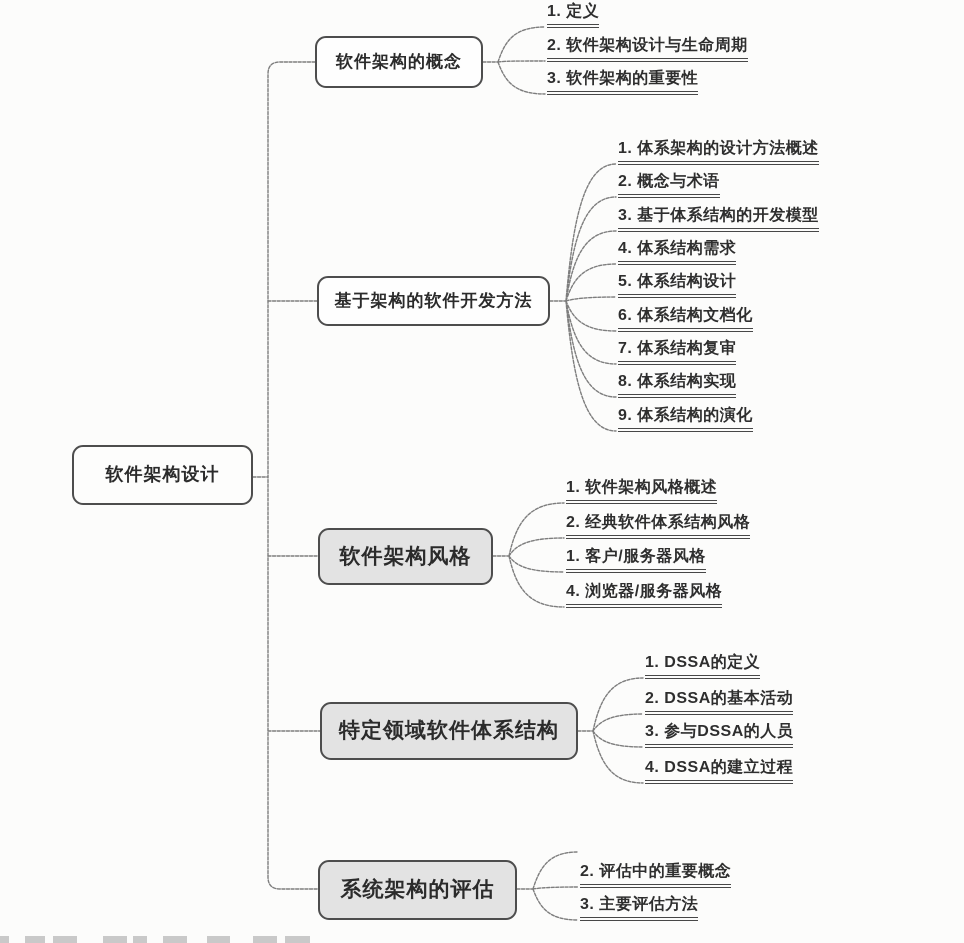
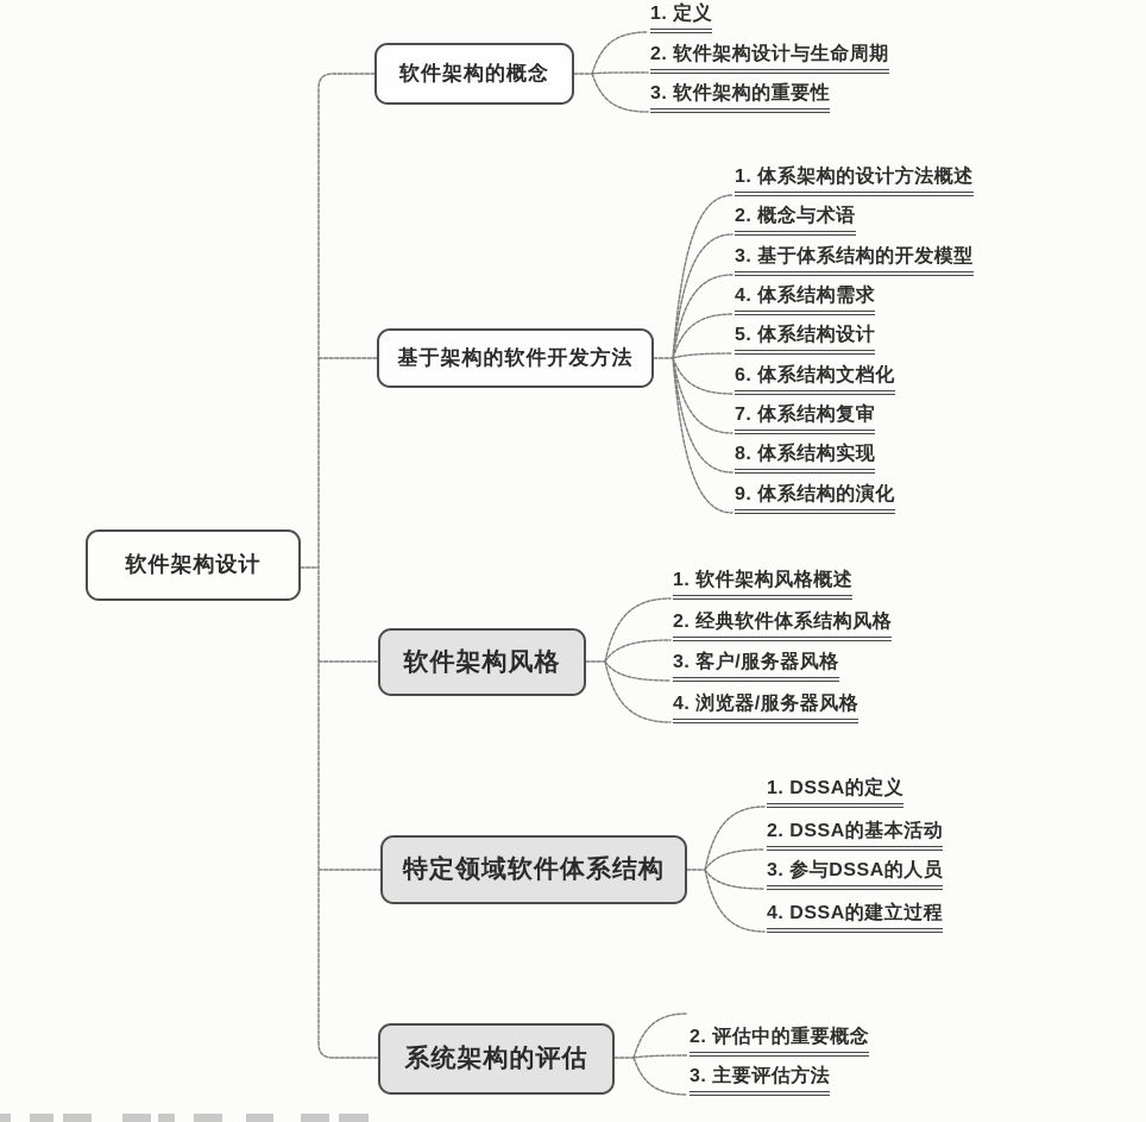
  软件架构设计
  软件架构的概念
  1. 定义
  2. 软件架构设计与生命周期
  3. 软件架构的重要性
  基于架构的软件开发方法
  1. 体系架构的设计方法概述
  2. 概念与术语
  3. 基于体系结构的开发模型
  4. 体系结构需求
  5. 体系结构设计
  6. 体系结构文档化
  7. 体系结构复审
  8. 体系结构实现
  9. 体系结构的演化
  软件架构风格
  1. 软件架构风格概述
  2. 经典软件体系结构风格
- 1. 客户/服务器风格
+ 3. 客户/服务器风格
  4. 浏览器/服务器风格
  特定领域软件体系结构
  1. DSSA的定义
  2. DSSA的基本活动
  3. 参与DSSA的人员
  4. DSSA的建立过程
  系统架构的评估
  2. 评估中的重要概念
  3. 主要评估方法
